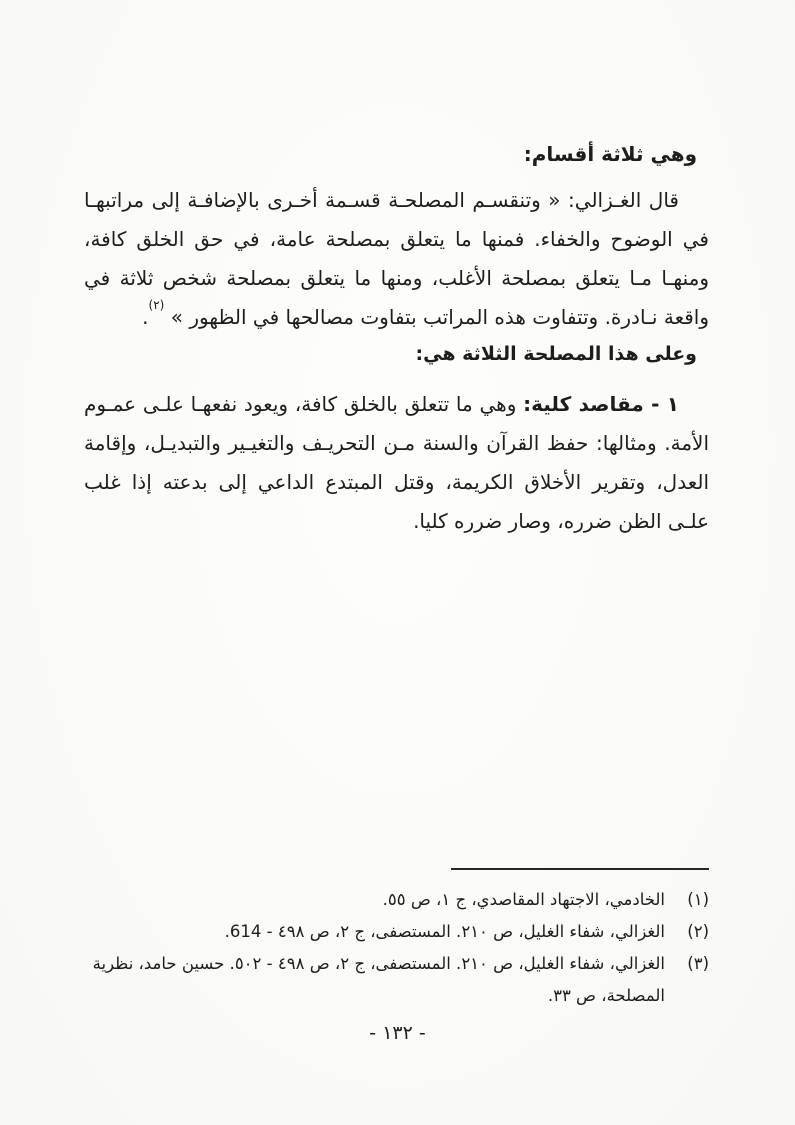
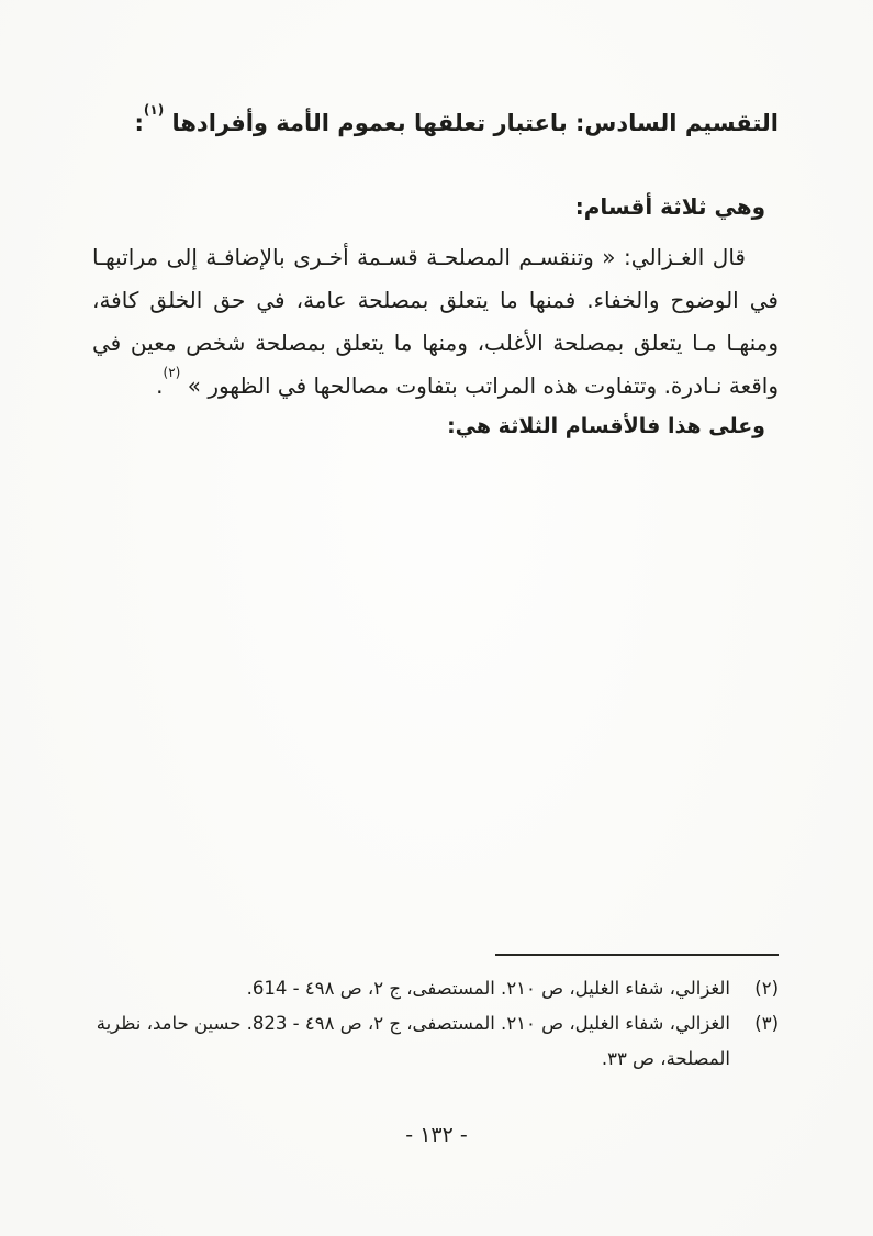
+ التقسيم السادس: باعتبار تعلقها بعموم الأمة وأفرادها (١):
  وهي ثلاثة أقسام:
- قال الغـزالي: « وتنقسـم المصلحـة قسـمة أخـرى بالإضافـة إلى مراتبهـا في الوضوح والخفاء. فمنها ما يتعلق بمصلحة عامة، في حق الخلق كافة، ومنهـا مـا يتعلق بمصلحة الأغلب، ومنها ما يتعلق بمصلحة شخص ثلاثة في واقعة نـادرة. وتتفاوت هذه المراتب بتفاوت مصالحها في الظهور » (٢).
+ قال الغـزالي: « وتنقسـم المصلحـة قسـمة أخـرى بالإضافـة إلى مراتبهـا في الوضوح والخفاء. فمنها ما يتعلق بمصلحة عامة، في حق الخلق كافة، ومنهـا مـا يتعلق بمصلحة الأغلب، ومنها ما يتعلق بمصلحة شخص معين في واقعة نـادرة. وتتفاوت هذه المراتب بتفاوت مصالحها في الظهور » (٢).
- وعلى هذا المصلحة الثلاثة هي:
+ وعلى هذا فالأقسام الثلاثة هي:
- ١ - مقاصد كلية: وهي ما تتعلق بالخلق كافة، ويعود نفعهـا علـى عمـوم الأمة. ومثالها: حفظ القرآن والسنة مـن التحريـف والتغيـير والتبديـل، وإقامة العدل، وتقرير الأخلاق الكريمة، وقتل المبتدع الداعي إلى بدعته إذا غلب علـى الظن ضرره، وصار ضرره كليا.
- (١)
- الخادمي، الاجتهاد المقاصدي، ج ١، ص ٥٥.
  (٢)
  الغزالي، شفاء الغليل، ص ٢١٠. المستصفى، ج ٢، ص ٤٩٨ - 614.
  (٣)
- الغزالي، شفاء الغليل، ص ٢١٠. المستصفى، ج ٢، ص ٤٩٨ - ٥٠٢. حسين حامد، نظرية المصلحة، ص ٣٣.
+ الغزالي، شفاء الغليل، ص ٢١٠. المستصفى، ج ٢، ص ٤٩٨ - 823. حسين حامد، نظرية المصلحة، ص ٣٣.
  - ١٣٢ -
